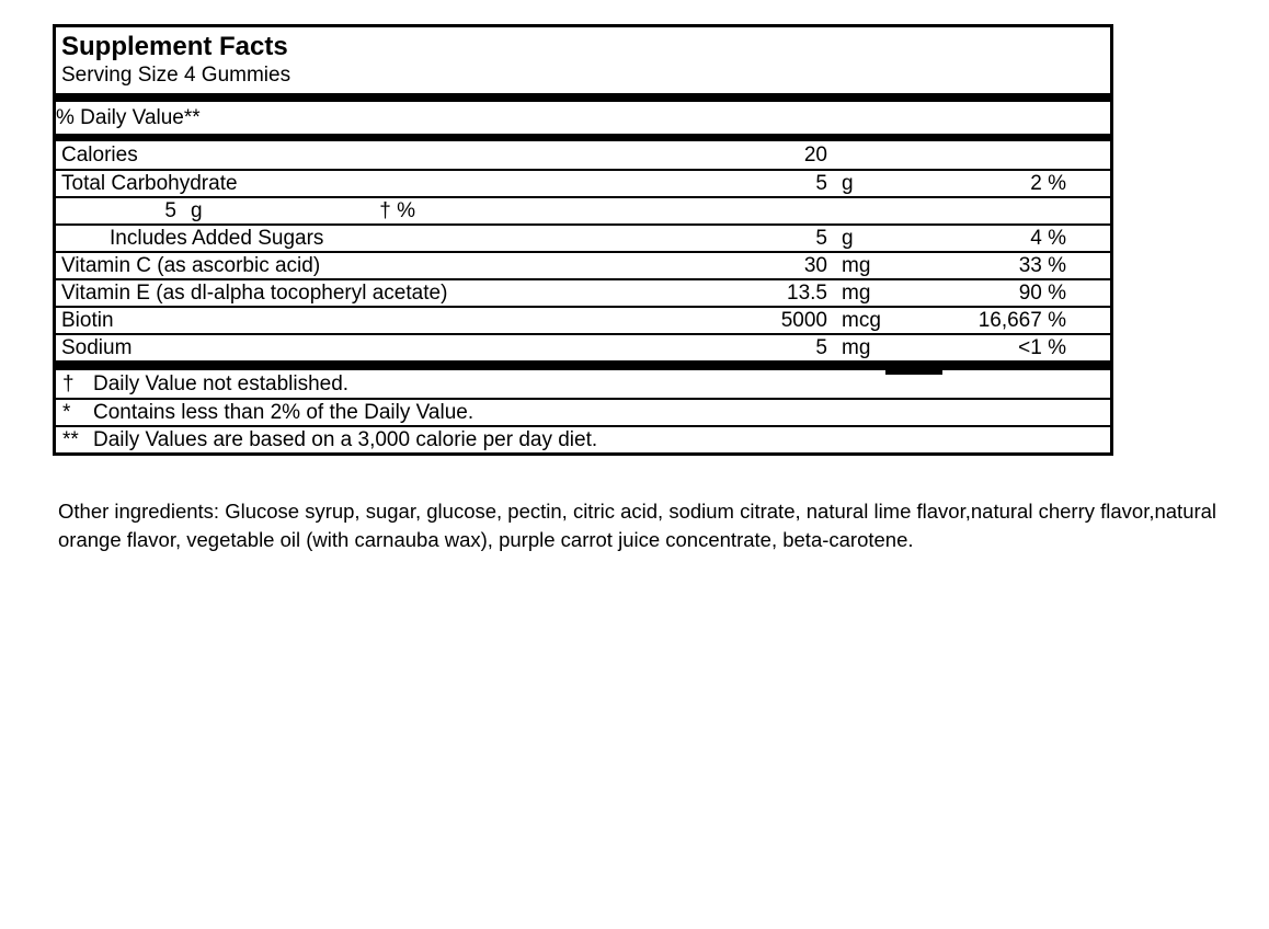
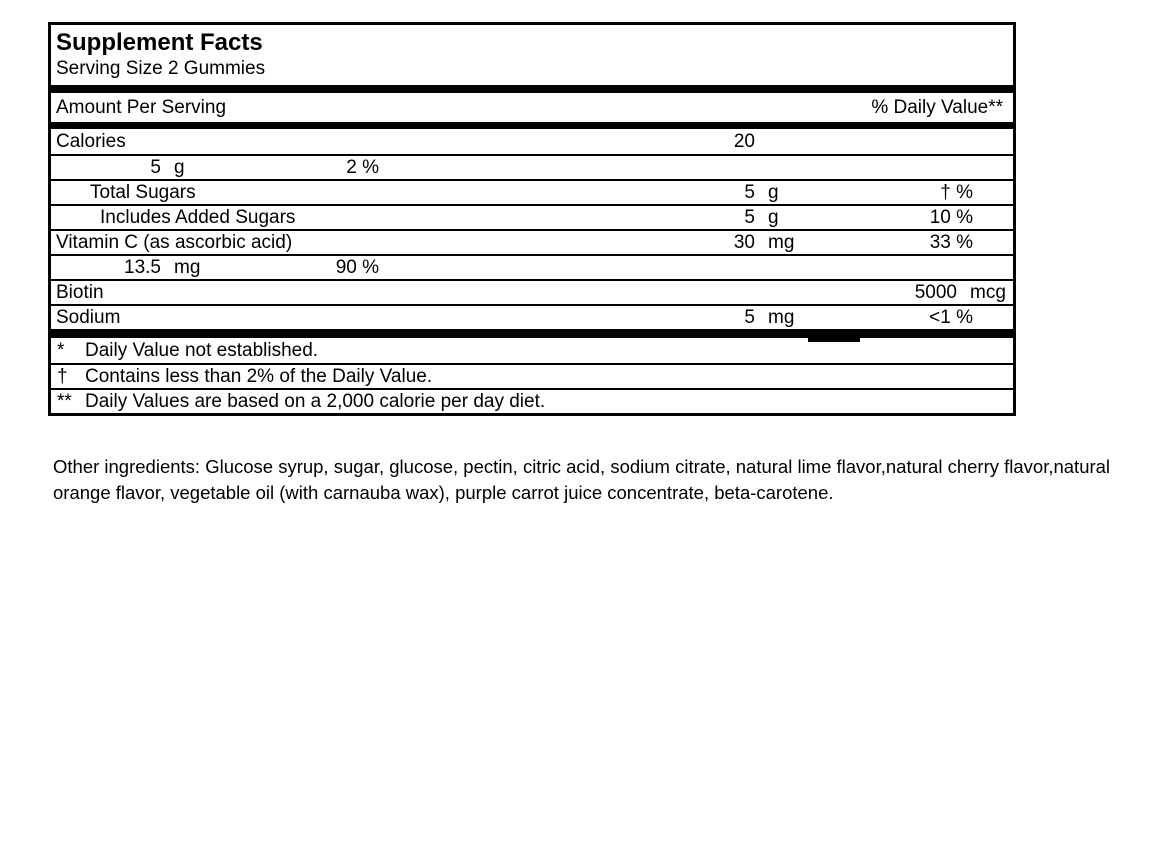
  Supplement Facts
- Serving Size 4 Gummies
+ Serving Size 2 Gummies
+ Amount Per Serving
  % Daily Value**
  Calories
  20
- Total Carbohydrate
  5
  g
  2 %
+ Total Sugars
  5
  g
  † %
  Includes Added Sugars
  5
  g
- 4 %
+ 10 %
  Vitamin C (as ascorbic acid)
  30
  mg
  33 %
- Vitamin E (as dl-alpha tocopheryl acetate)
  13.5
  mg
  90 %
  Biotin
  5000
  mcg
- 16,667 %
  Sodium
  5
  mg
  <1 %
- †
+ *
  Daily Value not established.
- *
+ †
  Contains less than 2% of the Daily Value.
  **
- Daily Values are based on a 3,000 calorie per day diet.
+ Daily Values are based on a 2,000 calorie per day diet.
  Other ingredients: Glucose syrup, sugar, glucose, pectin, citric acid, sodium citrate, natural lime flavor,natural cherry flavor,natural orange flavor, vegetable oil (with carnauba wax), purple carrot juice concentrate, beta-carotene.
